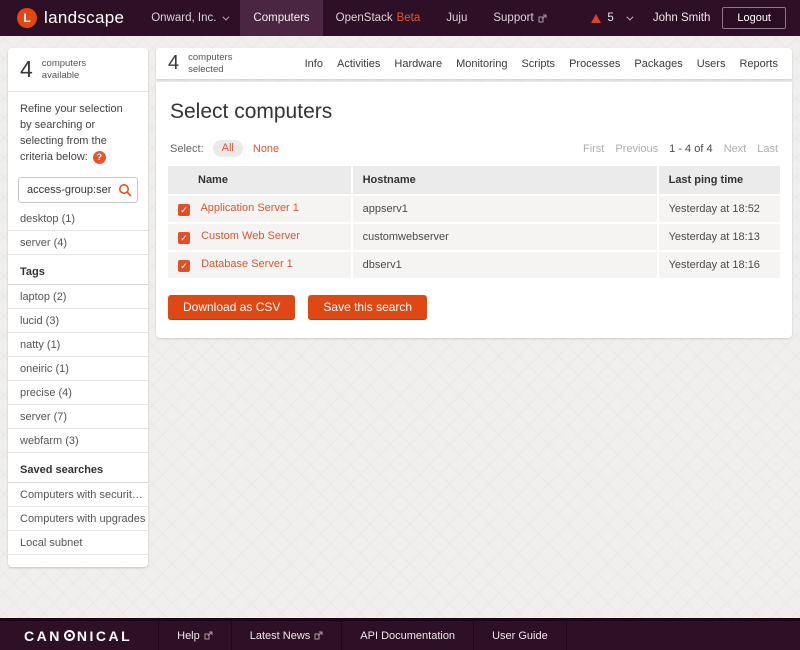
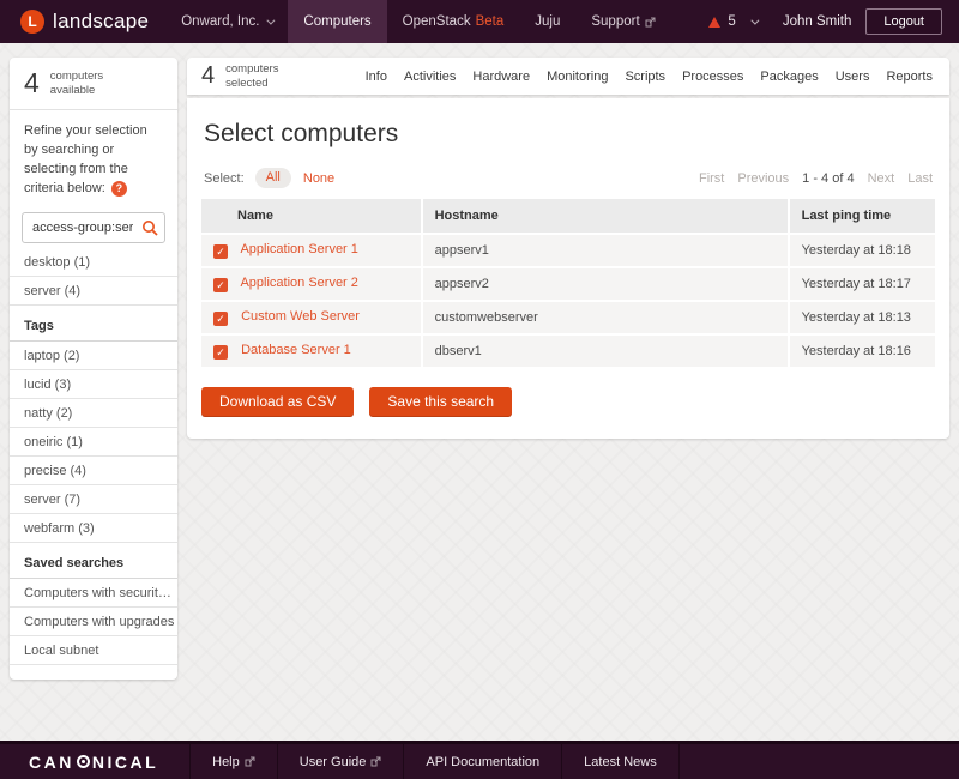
  L
  landscape
  Onward, Inc.
  Computers
  OpenStack
  Beta
  Juju
  Support
  5
  John Smith
  Logout
  4
  computers
  available
  Refine your selection by searching or selecting from the criteria below: ?
  access-group:ser
  desktop (1)
  server (4)
  Tags
  laptop (2)
  lucid (3)
- natty (1)
+ natty (2)
  oneiric (1)
  precise (4)
  server (7)
  webfarm (3)
  Saved searches
  Computers with securit…
  Computers with upgrades
  Local subnet
  4
  computers
  selected
  Info
  Activities
  Hardware
  Monitoring
  Scripts
  Processes
  Packages
  Users
  Reports
  Select computers
  Select:
  All
  None
  First
  Previous
  1 - 4 of 4
  Next
  Last
  Name	Hostname	Last ping time
- ✓ Application Server 1	appserv1	Yesterday at 18:52
+ ✓ Application Server 1	appserv1	Yesterday at 18:18
+ ✓ Application Server 2	appserv2	Yesterday at 18:17
  ✓ Custom Web Server	customwebserver	Yesterday at 18:13
  ✓ Database Server 1	dbserv1	Yesterday at 18:16
  Download as CSV
  Save this search
  CAN
  NICAL
  Help
- Latest News
+ User Guide
  API Documentation
- User Guide
+ Latest News
